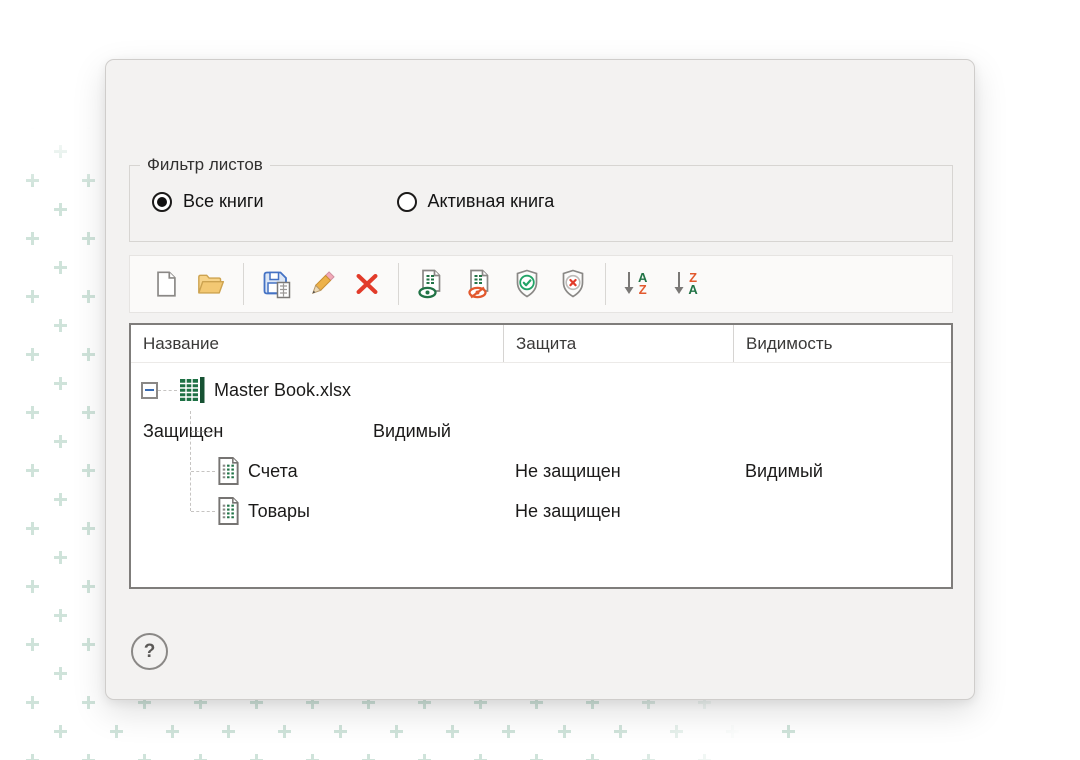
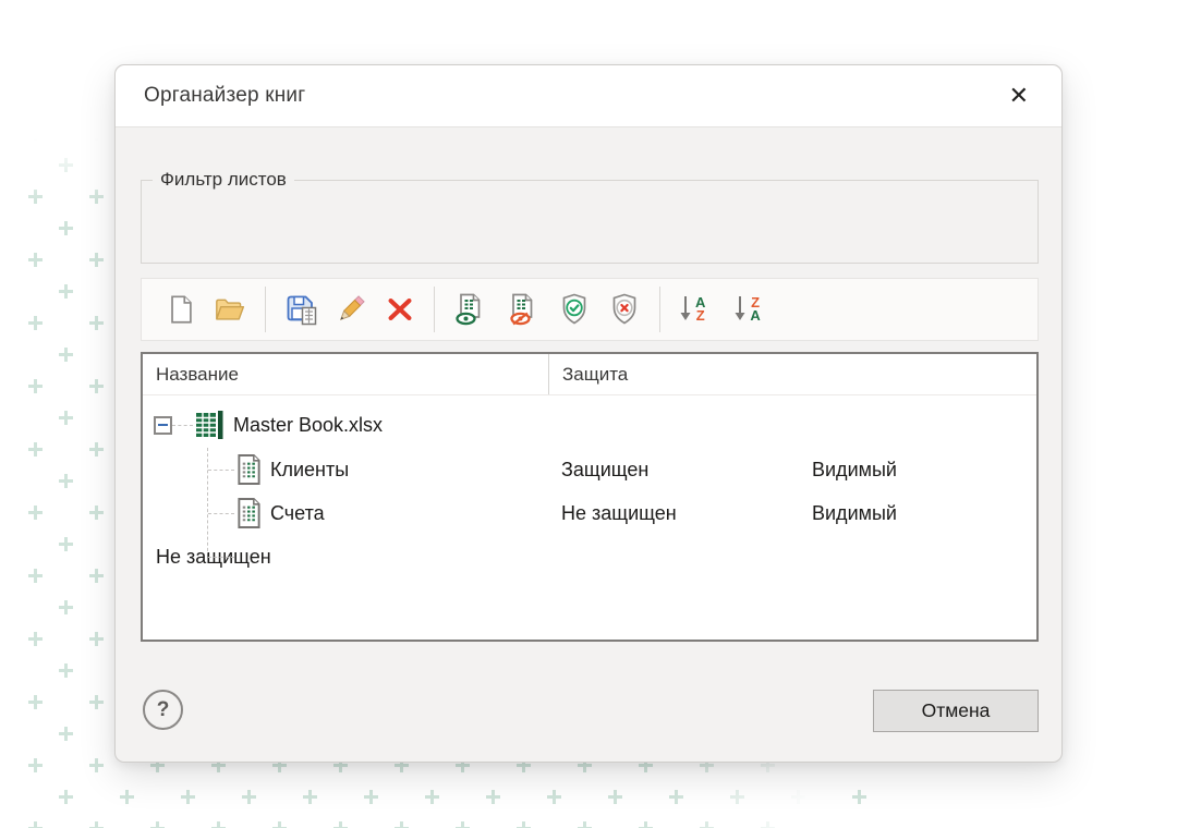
+ Органайзер книг
+ ✕
  Фильтр листов
- Все книги
- Активная книга
  A
  Z
  Z
  A
  Название
  Защита
- Видимость
  Master Book.xlsx
+ Клиенты
  Защищен
  Видимый
  Счета
  Не защищен
  Видимый
- Товары
  Не защищен
  ?
+ Отмена
